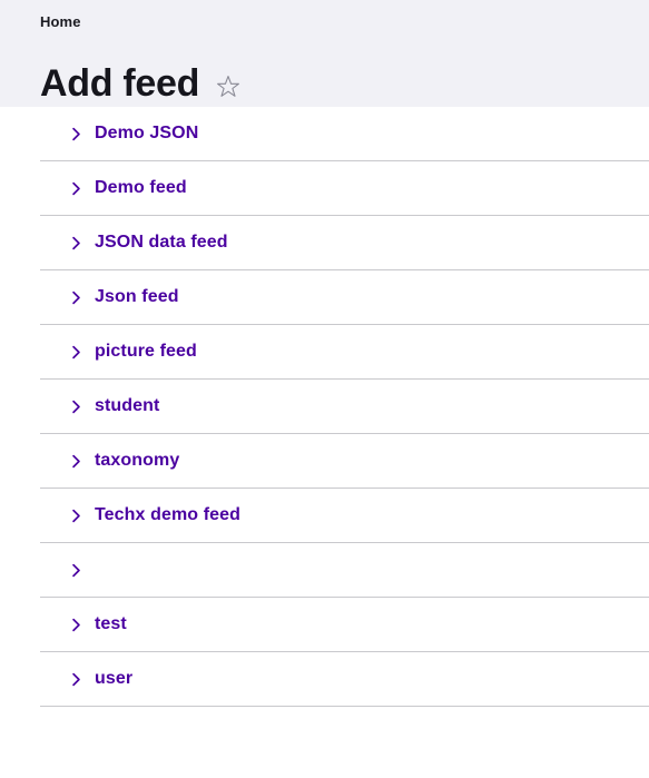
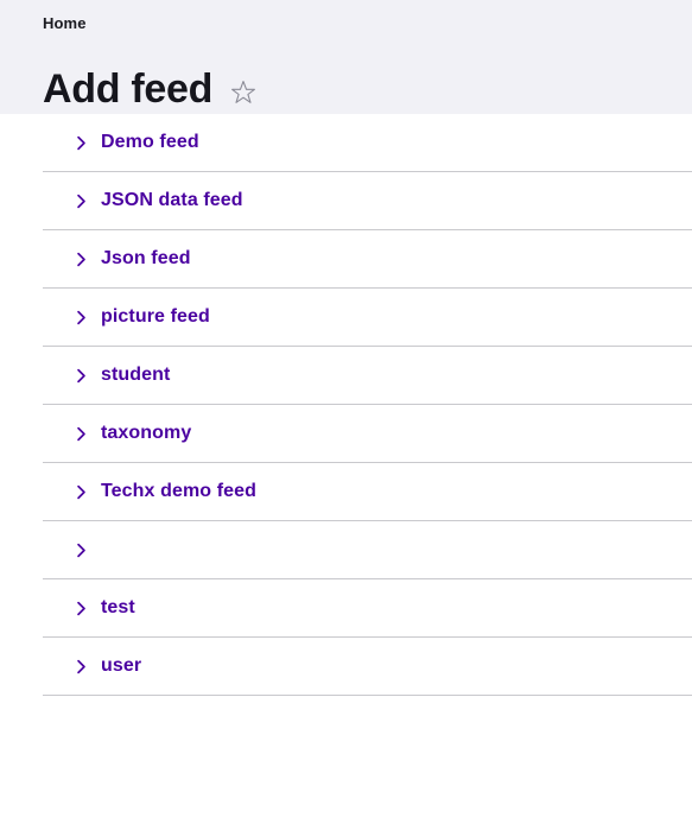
  Home
  Add feed
- Demo JSON
  Demo feed
  JSON data feed
  Json feed
  picture feed
  student
  taxonomy
  Techx demo feed
  test
  user
